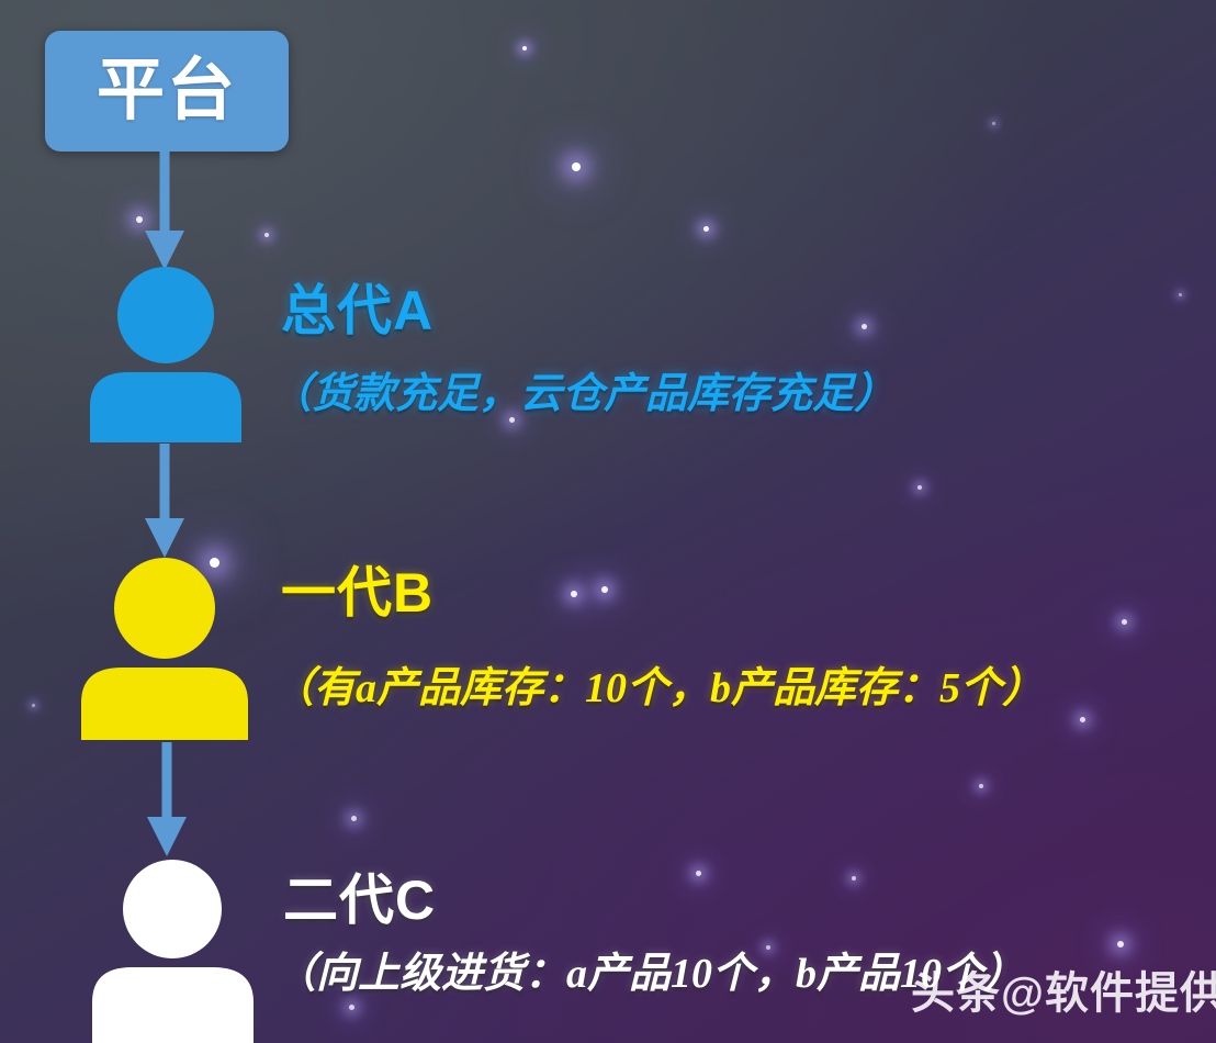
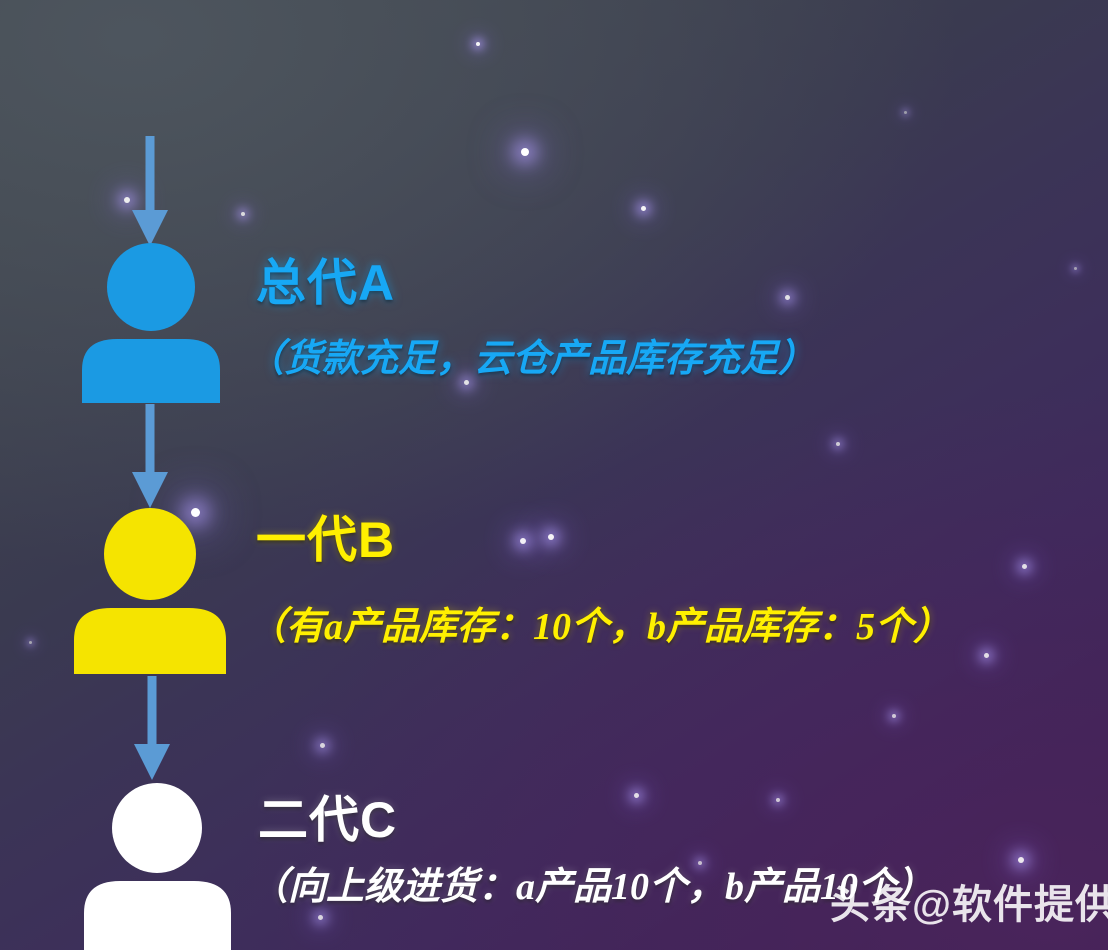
- 平台
  总代A
  （货款充足，云仓产品库存充足）
  一代B
  （有a产品库存：10个，b产品库存：5个）
  二代C
  （向上级进货：a产品10个，b产品10个）
  头条@软件提供
